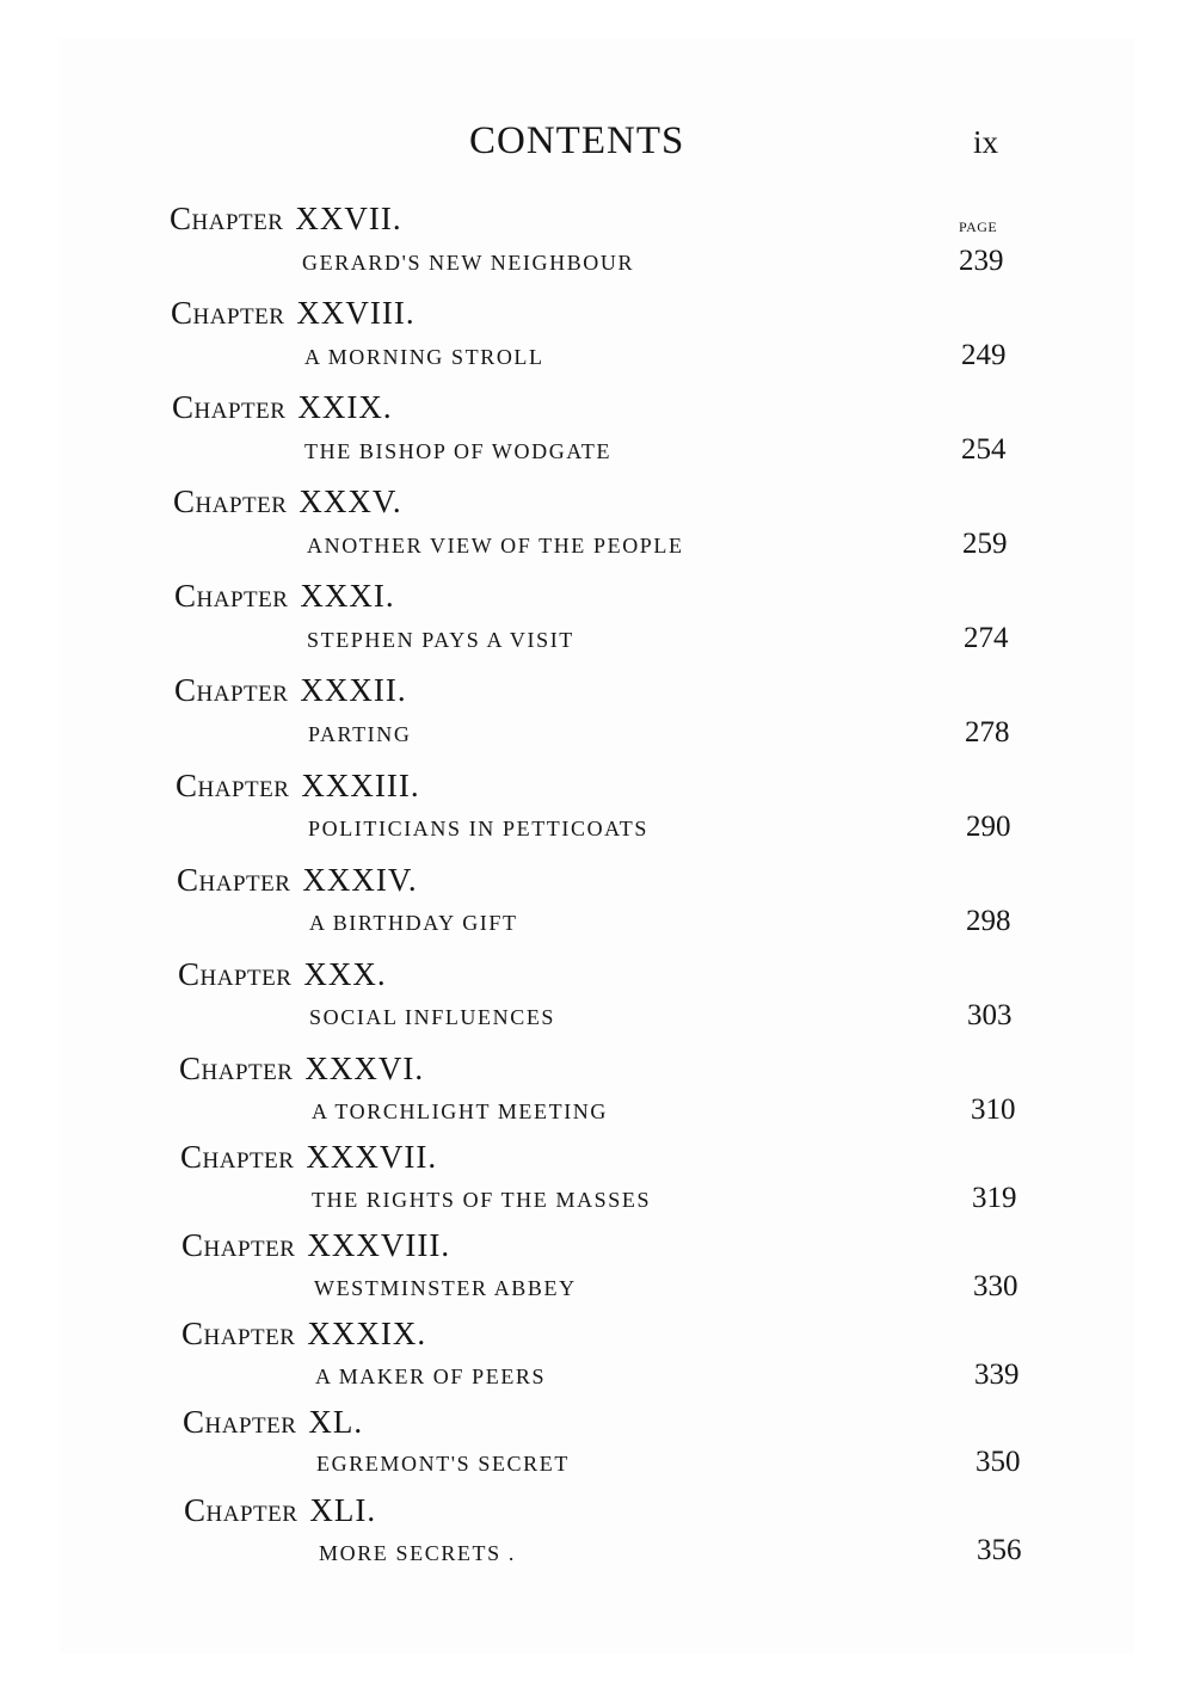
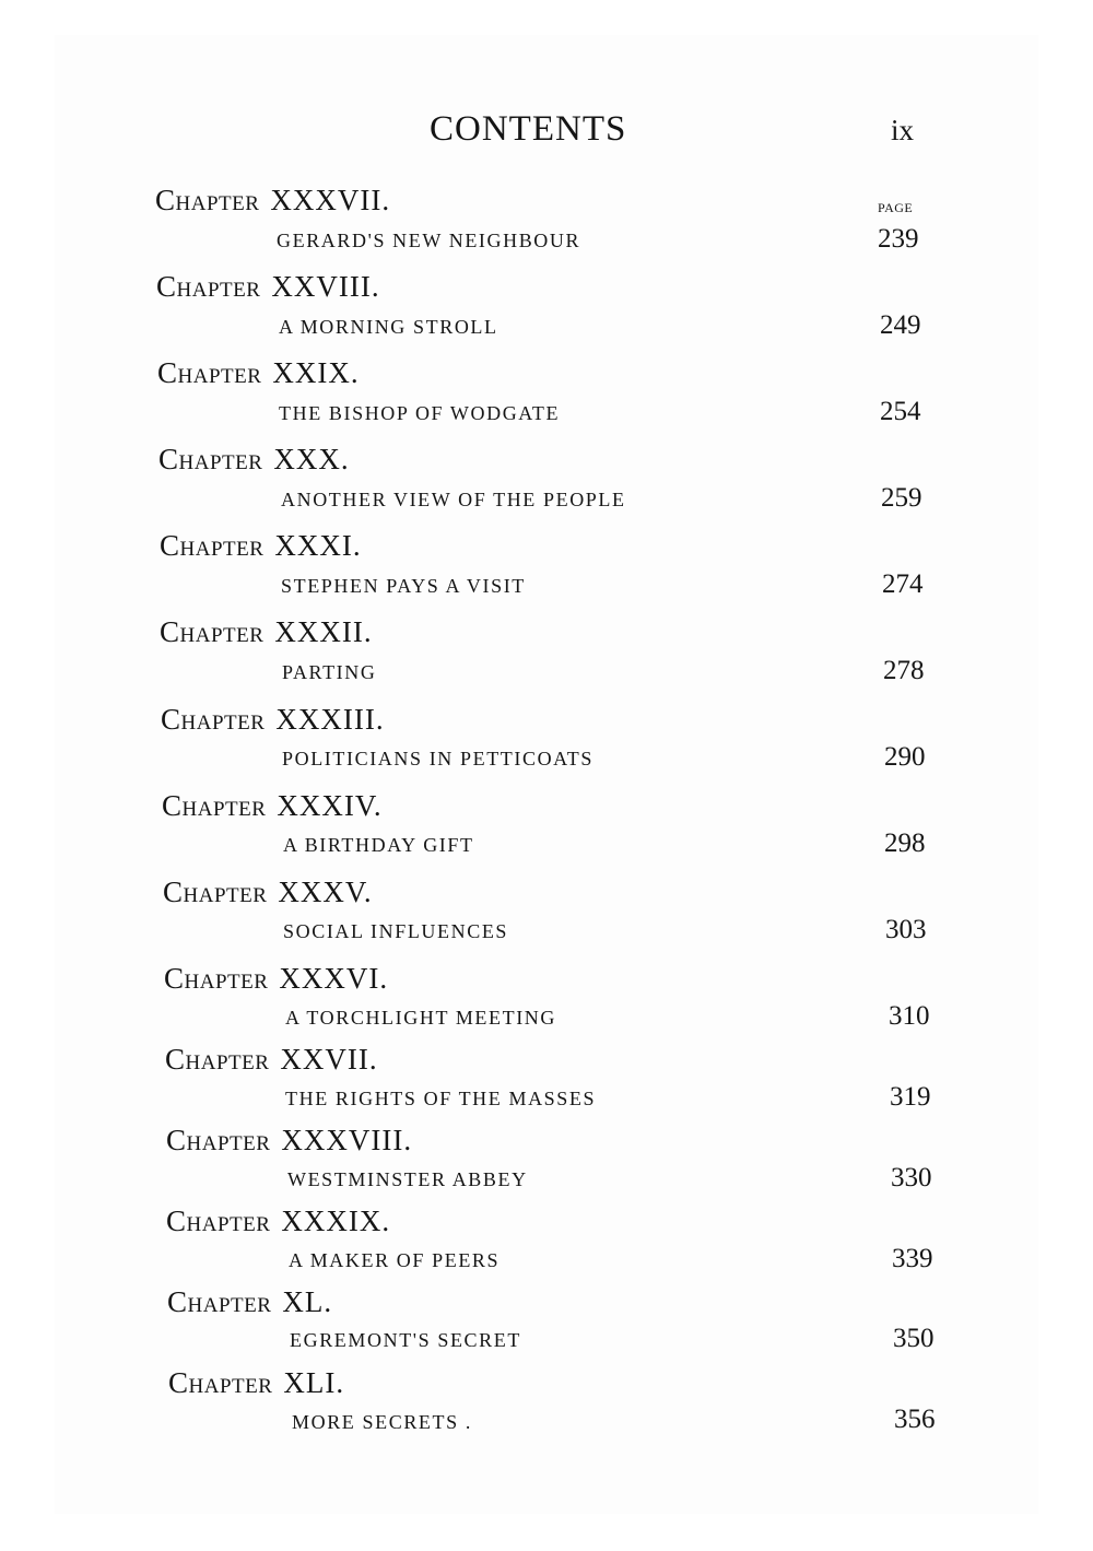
  CONTENTS
  ix
  PAGE
- Chapter XXVII.
+ Chapter XXXVII.
  GERARD'S NEW NEIGHBOUR
  239
  Chapter XXVIII.
  A MORNING STROLL
  249
  Chapter XXIX.
  THE BISHOP OF WODGATE
  254
- Chapter XXXV.
+ Chapter XXX.
  ANOTHER VIEW OF THE PEOPLE
  259
  Chapter XXXI.
  STEPHEN PAYS A VISIT
  274
  Chapter XXXII.
  PARTING
  278
  Chapter XXXIII.
  POLITICIANS IN PETTICOATS
  290
  Chapter XXXIV.
  A BIRTHDAY GIFT
  298
- Chapter XXX.
+ Chapter XXXV.
  SOCIAL INFLUENCES
  303
  Chapter XXXVI.
  A TORCHLIGHT MEETING
  310
- Chapter XXXVII.
+ Chapter XXVII.
  THE RIGHTS OF THE MASSES
  319
  Chapter XXXVIII.
  WESTMINSTER ABBEY
  330
  Chapter XXXIX.
  A MAKER OF PEERS
  339
  Chapter XL.
  EGREMONT'S SECRET
  350
  Chapter XLI.
  MORE SECRETS .
  356
